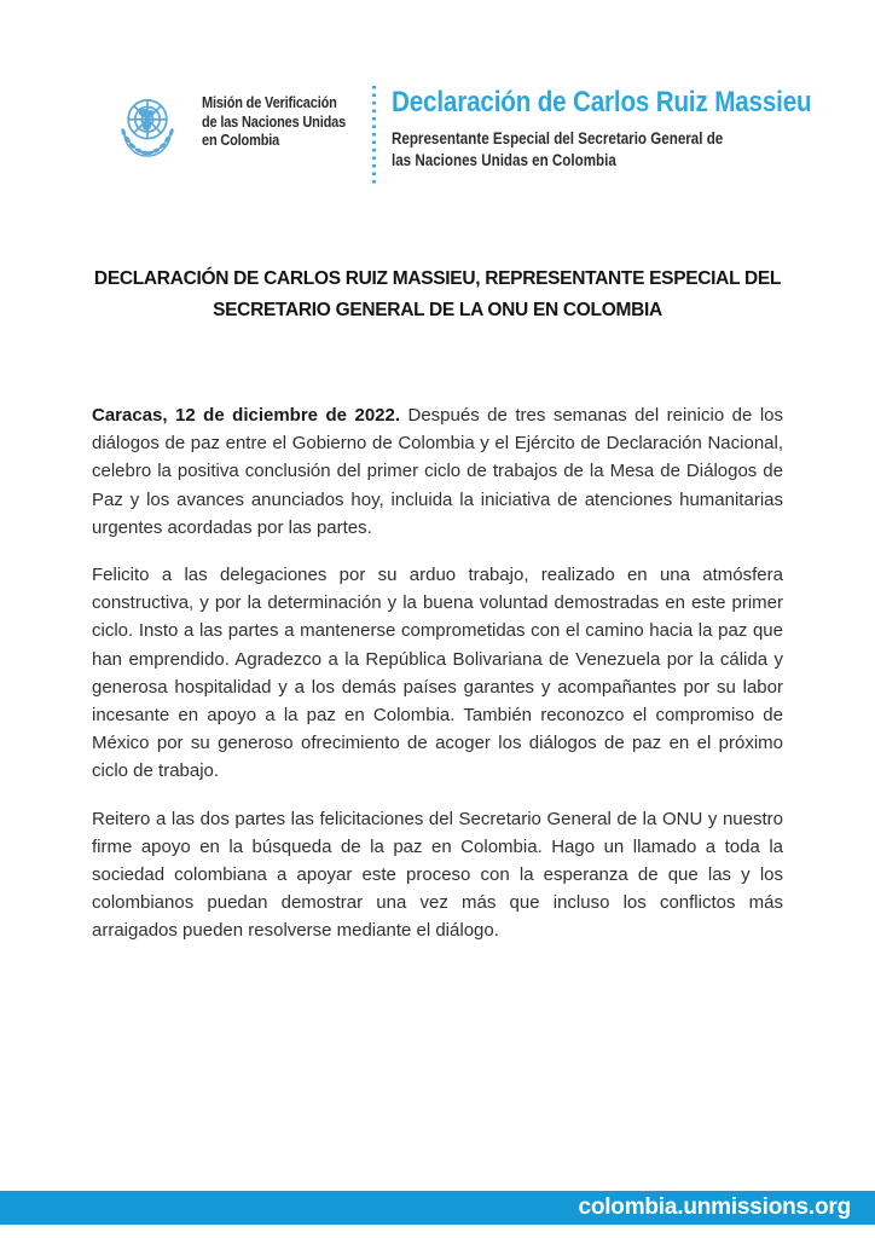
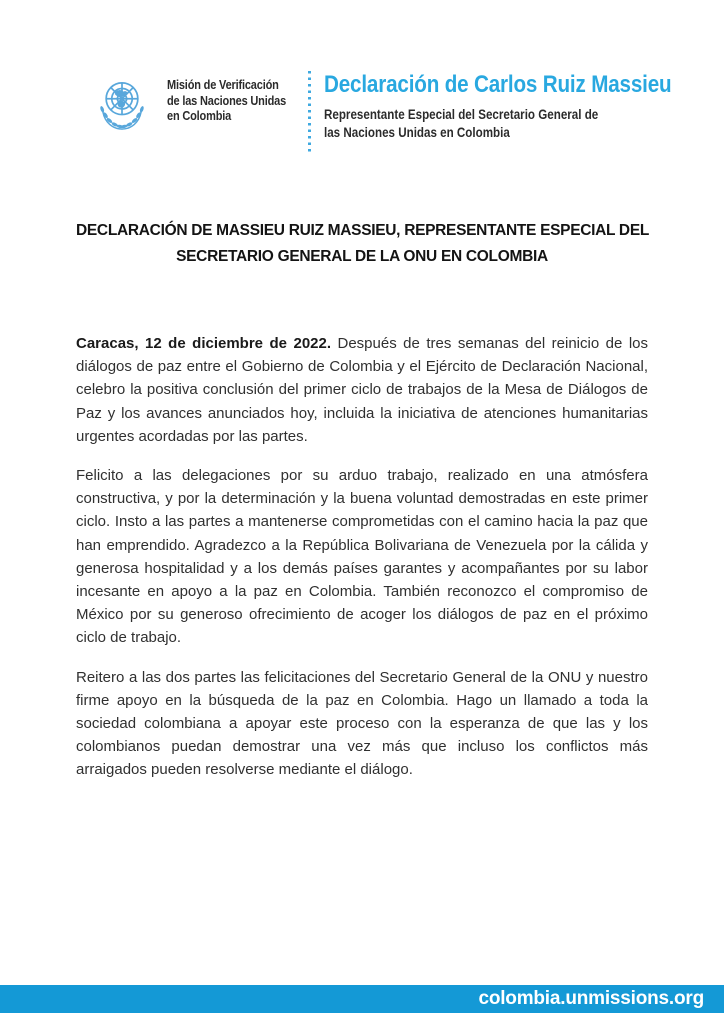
  Misión de Verificación
  de las Naciones Unidas
  en Colombia
  Declaración de Carlos Ruiz Massieu
  Representante Especial del Secretario General de
  las Naciones Unidas en Colombia
- DECLARACIÓN DE CARLOS RUIZ MASSIEU, REPRESENTANTE ESPECIAL DEL
+ DECLARACIÓN DE MASSIEU RUIZ MASSIEU, REPRESENTANTE ESPECIAL DEL
  SECRETARIO GENERAL DE LA ONU EN COLOMBIA
  Caracas, 12 de diciembre de 2022. Después de tres semanas del reinicio de los diálogos de paz entre el Gobierno de Colombia y el Ejército de Declaración Nacional, celebro la positiva conclusión del primer ciclo de trabajos de la Mesa de Diálogos de Paz y los avances anunciados hoy, incluida la iniciativa de atenciones humanitarias urgentes acordadas por las partes.
  Felicito a las delegaciones por su arduo trabajo, realizado en una atmósfera constructiva, y por la determinación y la buena voluntad demostradas en este primer ciclo. Insto a las partes a mantenerse comprometidas con el camino hacia la paz que han emprendido. Agradezco a la República Bolivariana de Venezuela por la cálida y generosa hospitalidad y a los demás países garantes y acompañantes por su labor incesante en apoyo a la paz en Colombia. También reconozco el compromiso de México por su generoso ofrecimiento de acoger los diálogos de paz en el próximo ciclo de trabajo.
  Reitero a las dos partes las felicitaciones del Secretario General de la ONU y nuestro firme apoyo en la búsqueda de la paz en Colombia. Hago un llamado a toda la sociedad colombiana a apoyar este proceso con la esperanza de que las y los colombianos puedan demostrar una vez más que incluso los conflictos más arraigados pueden resolverse mediante el diálogo.
  colombia.unmissions.org
